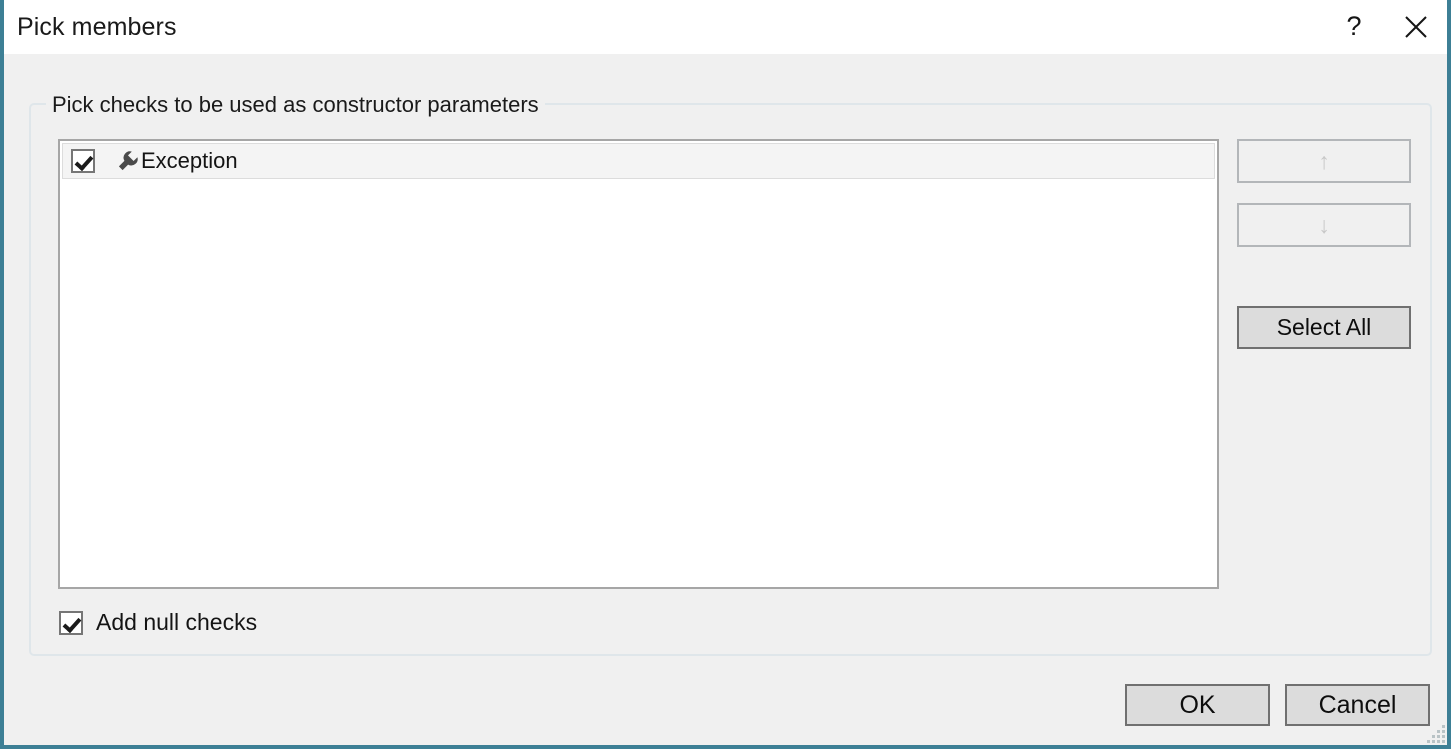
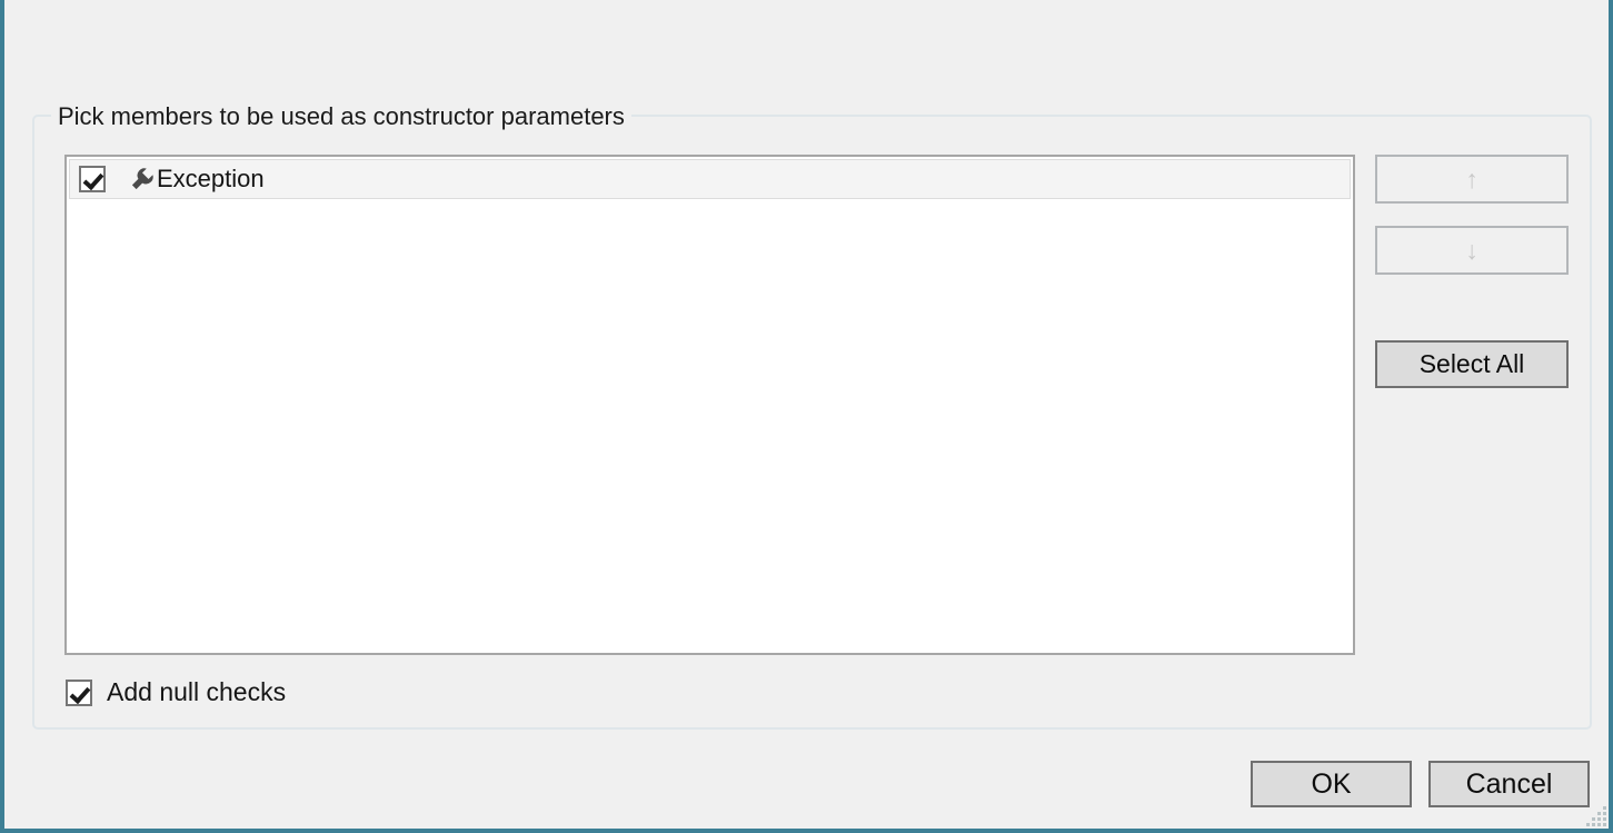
- Pick members
- ?
- Pick checks to be used as constructor parameters
+ Pick members to be used as constructor parameters
  Exception
  ↑
  ↓
  Select All
  Add null checks
  OK
  Cancel
